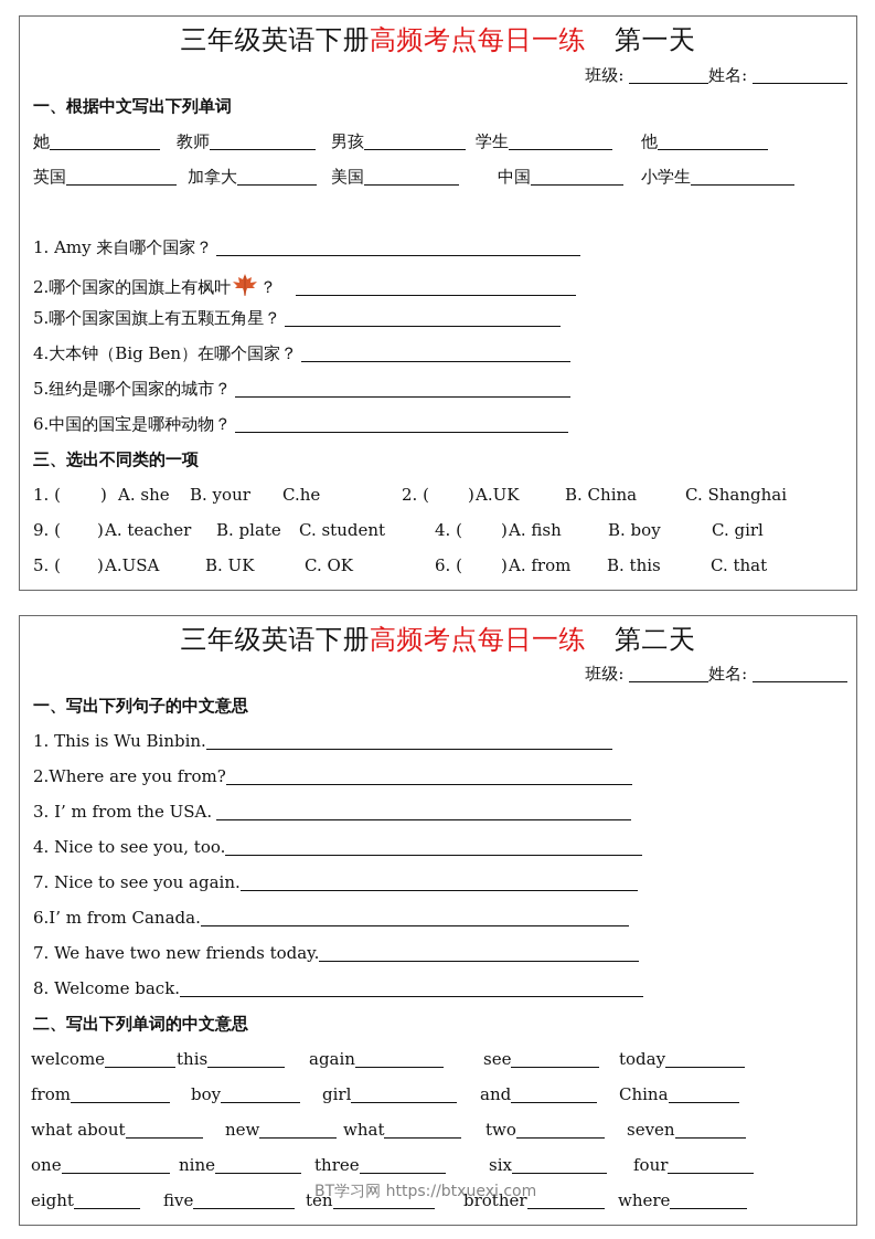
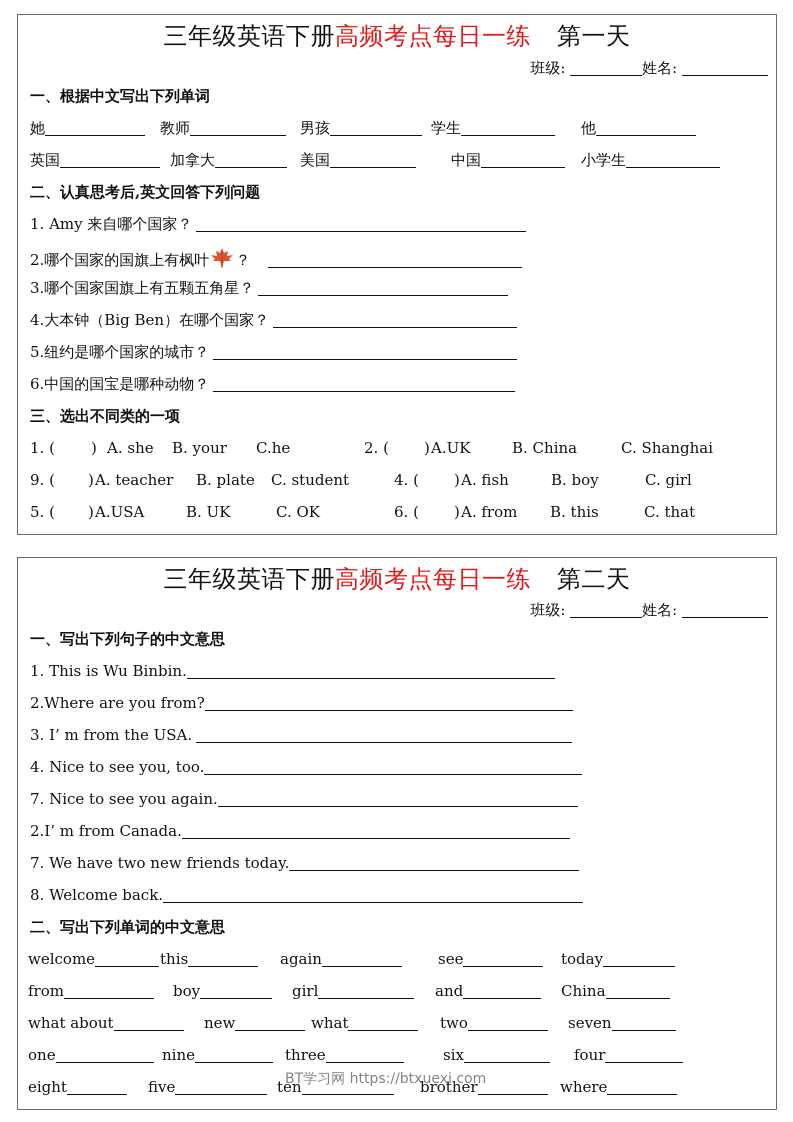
  三年级英语下册高频考点每日一练 第一天
  班级: 姓名:
  一、根据中文写出下列单词
  她
  教师
  男孩
  学生
  他
  英国
  加拿大
  美国
  中国
  小学生
+ 二、认真思考后,英文回答下列问题
  1. Amy 来自哪个国家？
  2.哪个国家的国旗上有枫叶 ？
- 5.哪个国家国旗上有五颗五角星？
+ 3.哪个国家国旗上有五颗五角星？
  4.大本钟（Big Ben）在哪个国家？
  5.纽约是哪个国家的城市？
  6.中国的国宝是哪种动物？
  三、选出不同类的一项
  1. (
  )
  A. she
  B. your
  C.he
  2. (
  )
  A.UK
  B. China
  C. Shanghai
  9. (
  )
  A. teacher
  B. plate
  C. student
  4. (
  )
  A. fish
  B. boy
  C. girl
  5. (
  )
  A.USA
  B. UK
  C. OK
  6. (
  )
  A. from
  B. this
  C. that
  三年级英语下册高频考点每日一练 第二天
  班级: 姓名:
  一、写出下列句子的中文意思
  1. This is Wu Binbin.
  2.Where are you from?
  3. I’ m from the USA.
  4. Nice to see you, too.
  7. Nice to see you again.
- 6.I’ m from Canada.
+ 2.I’ m from Canada.
  7. We have two new friends today.
  8. Welcome back.
  二、写出下列单词的中文意思
  welcome
  this
  again
  see
  today
  from
  boy
  girl
  and
  China
  what about
  new
  what
  two
  seven
  one
  nine
  three
  six
  four
  eight
  five
  ten
  brother
  where
  BT学习网 https://btxuexi.com
